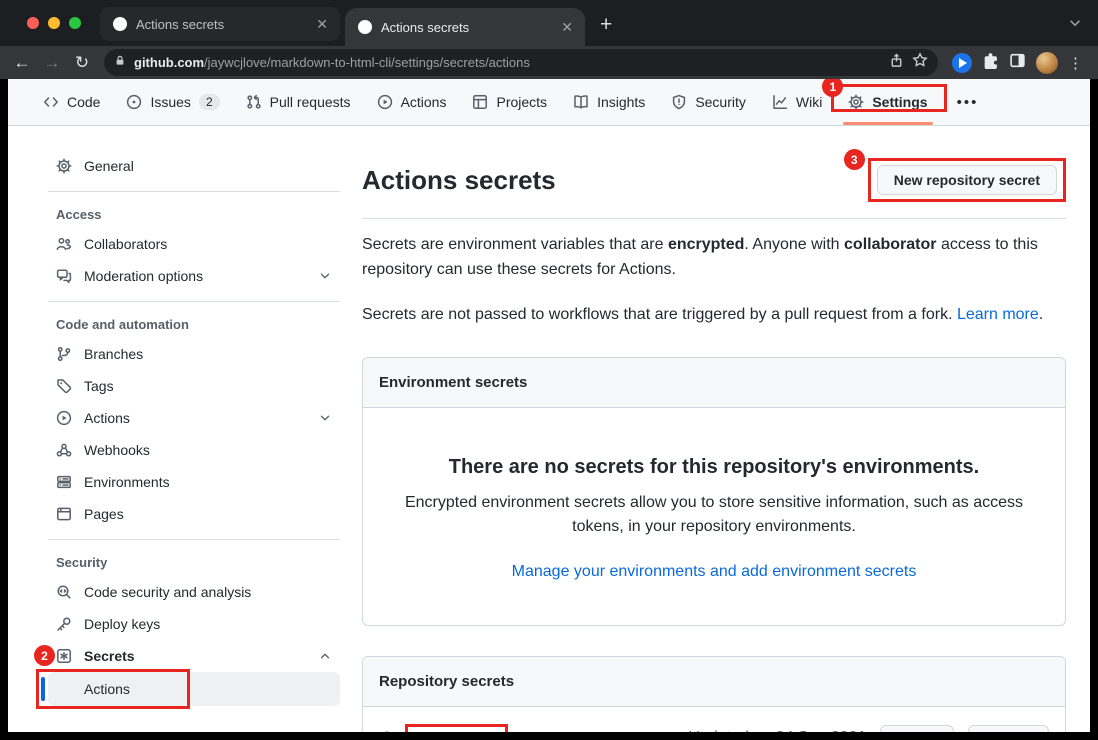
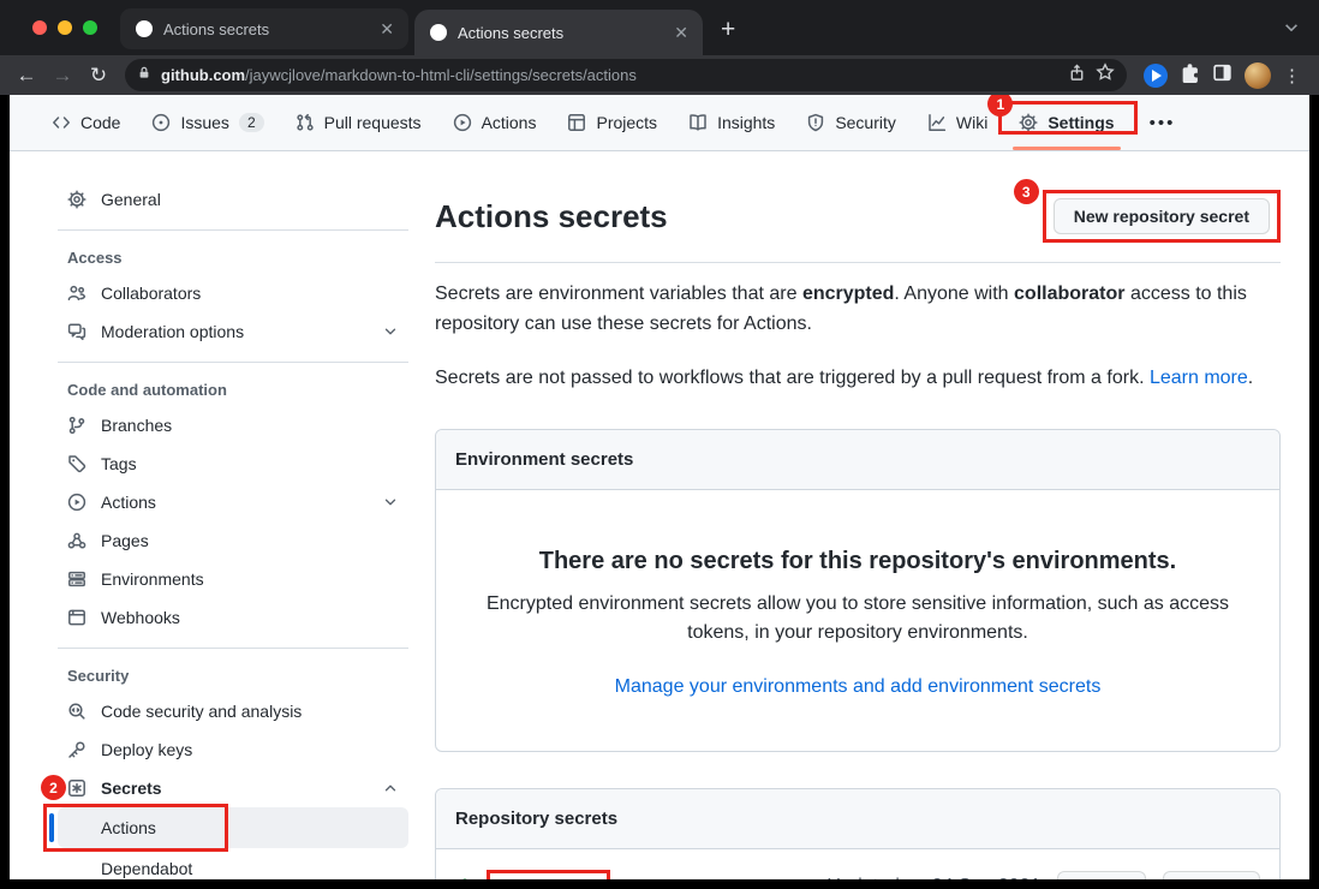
  Actions secrets
  ✕
  Actions secrets
  ✕
  +
  ←
  →
  ↻
  github.com/jaywcjlove/markdown-to-html-cli/settings/secrets/actions
  ⋮
  Code
  Issues
  2
  Pull requests
  Actions
  Projects
  Insights
  Security
  Wiki
  Settings
  1
  •••
  General
  Access
  Collaborators
  Moderation options
  Code and automation
  Branches
  Tags
  Actions
- Webhooks
+ Pages
  Environments
- Pages
+ Webhooks
  Security
  Code security and analysis
  Deploy keys
  Secrets
  2
  Actions
+ Dependabot
  Actions secrets
  3
  New repository secret
  Secrets are environment variables that are encrypted. Anyone with collaborator access to this repository can use these secrets for Actions.
  Secrets are not passed to workflows that are triggered by a pull request from a fork. Learn more.
  Environment secrets
  There are no secrets for this repository's environments.
  Encrypted environment secrets allow you to store sensitive information, such as access tokens, in your repository environments.
  Manage your environments and add environment secrets
  Repository secrets
